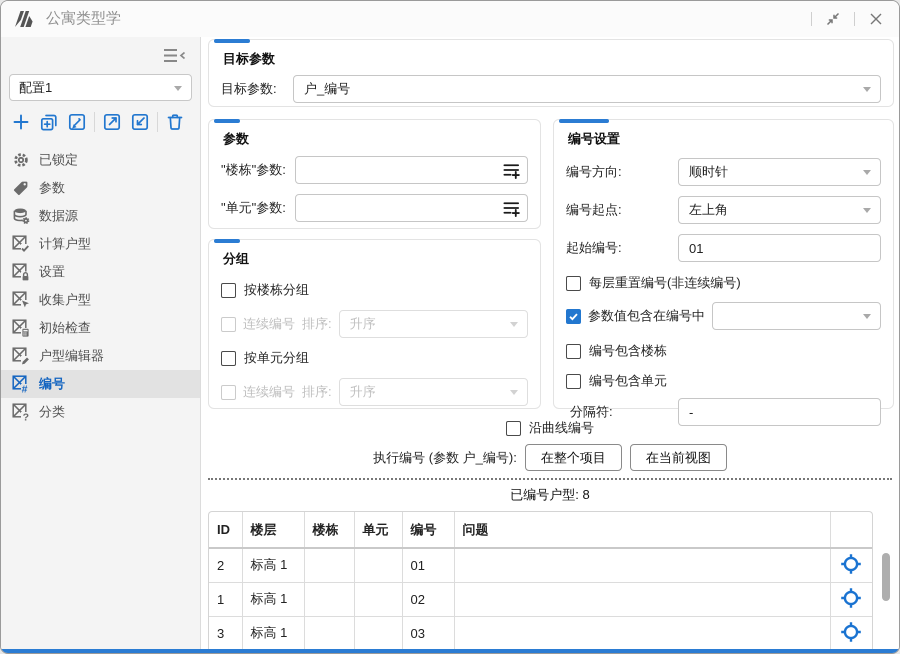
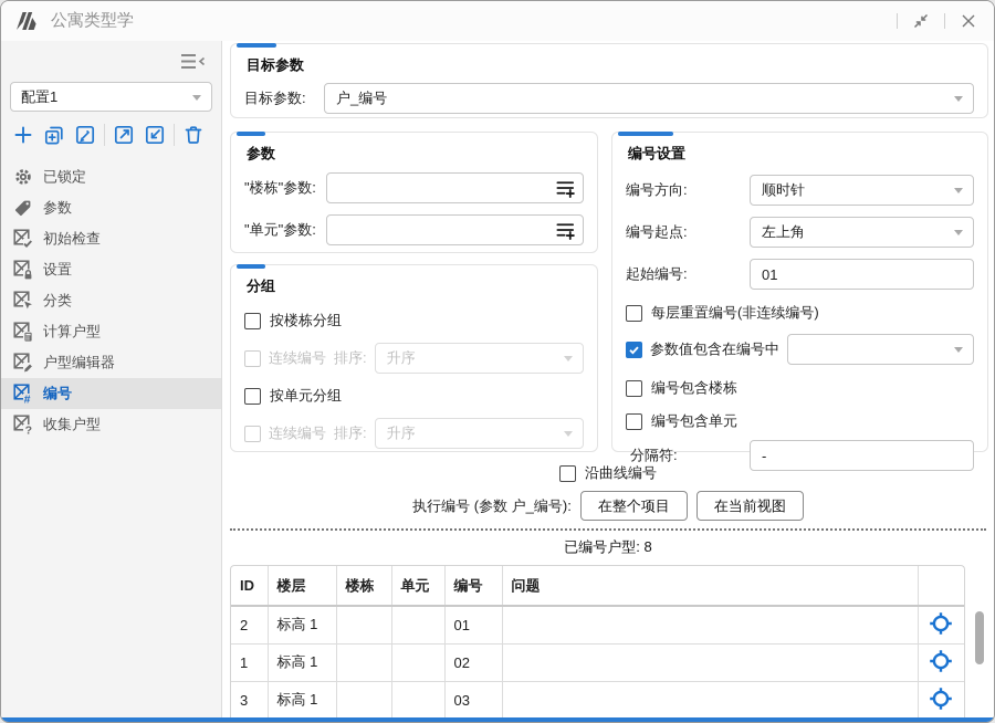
  公寓类型学
  配置1
  已锁定
  参数
- 数据源
- 计算户型
+ 初始检查
  设置
- 收集户型
+ 分类
- 初始检查
+ 计算户型
  户型编辑器
  #
  编号
  ?
- 分类
+ 收集户型
  目标参数
  目标参数:
  户_编号
  参数
  "楼栋"参数:
  "单元"参数:
  分组
  按楼栋分组
  连续编号
  排序:
  升序
  按单元分组
  连续编号
  排序:
  升序
  编号设置
  编号方向:
  顺时针
  编号起点:
  左上角
  起始编号:
  01
  每层重置编号(非连续编号)
  参数值包含在编号中
  编号包含楼栋
  编号包含单元
  分隔符:
  -
  沿曲线编号
  执行编号 (参数 户_编号):
  在整个项目
  在当前视图
  已编号户型: 8
  ID	楼层	楼栋	单元	编号	问题
  2	标高 1			01
  1	标高 1			02
  3	标高 1			03
